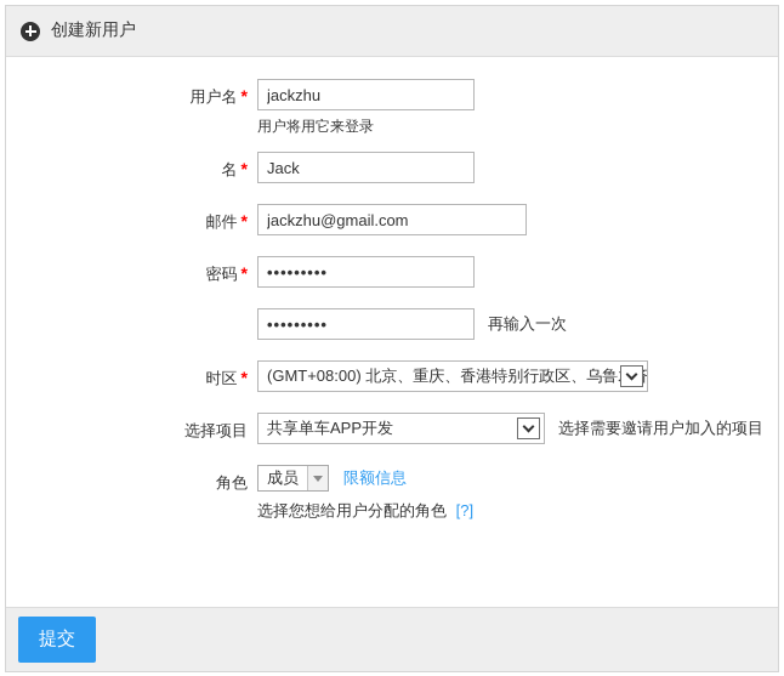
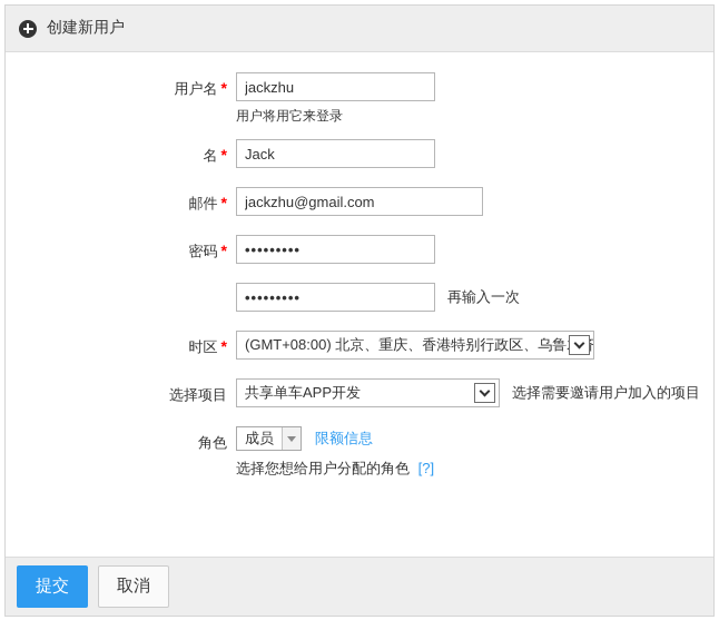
  创建新用户
  用户名 *
  jackzhu
  用户将用它来登录
  名 *
  Jack
  邮件 *
  jackzhu@gmail.com
  密码 *
  •••••••••
  •••••••••
  再输入一次
  时区 *
  (GMT+08:00) 北京、重庆、香港特别行政区、乌鲁
  选择项目
  共享单车APP开发
  选择需要邀请用户加入的项目
  角色
  成员
  限额信息
  选择您想给用户分配的角色 [?]
  提交
+ 取消
